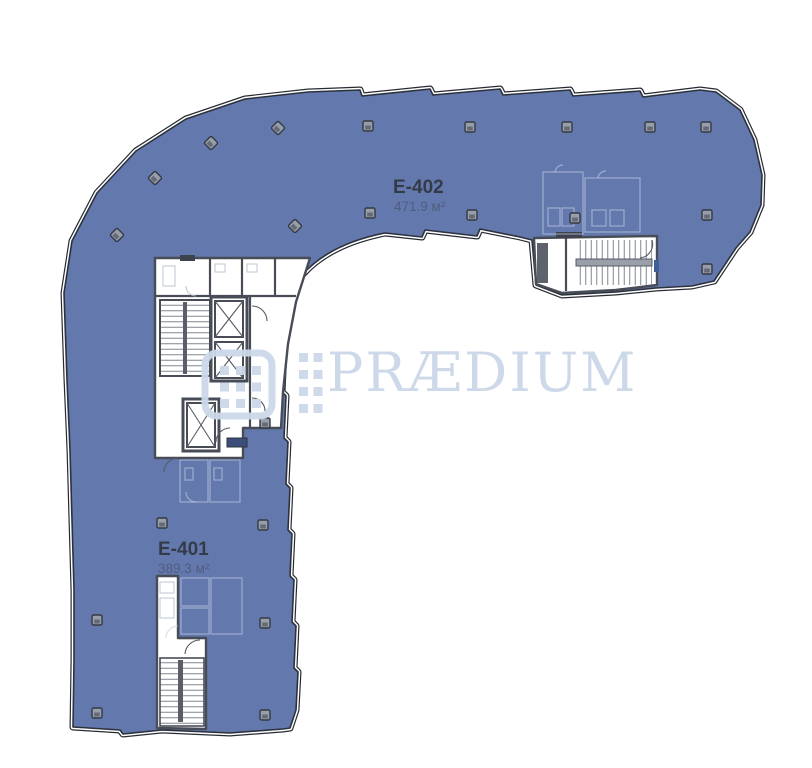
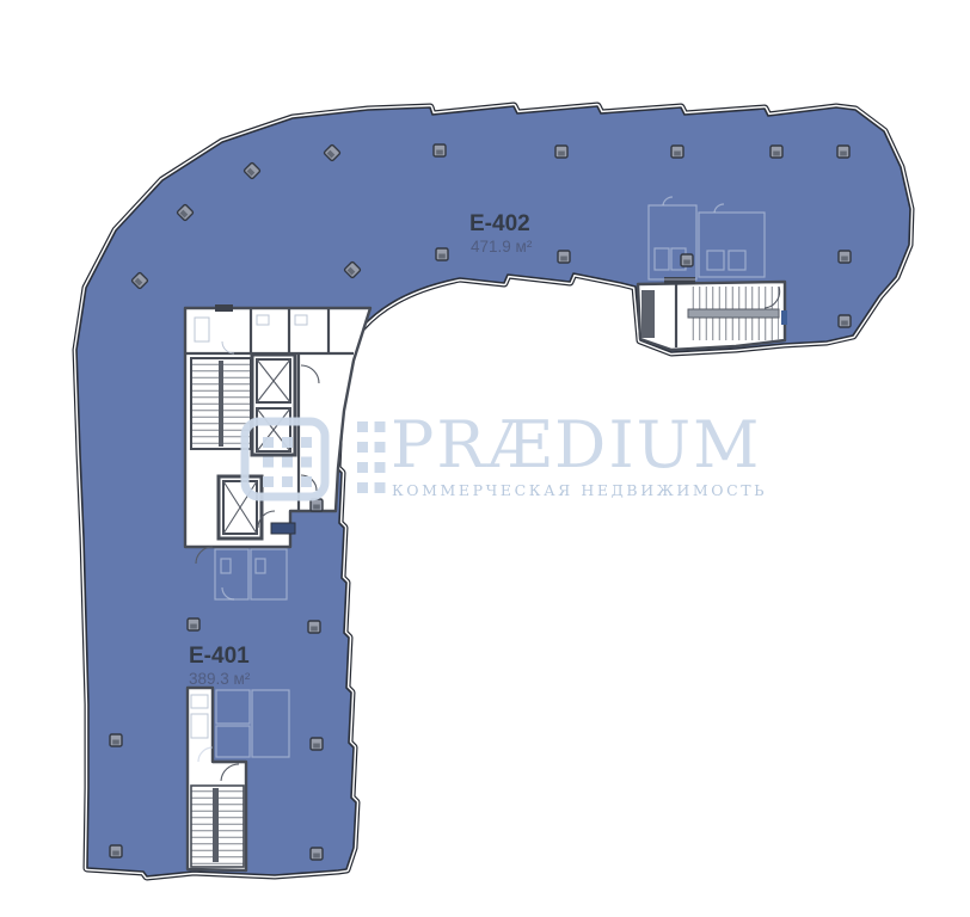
  E-402
  471.9 м²
  E-401
  389.3 м²
  PRÆDIUM
+ КОММЕРЧЕСКАЯ НЕДВИЖИМОСТЬ
